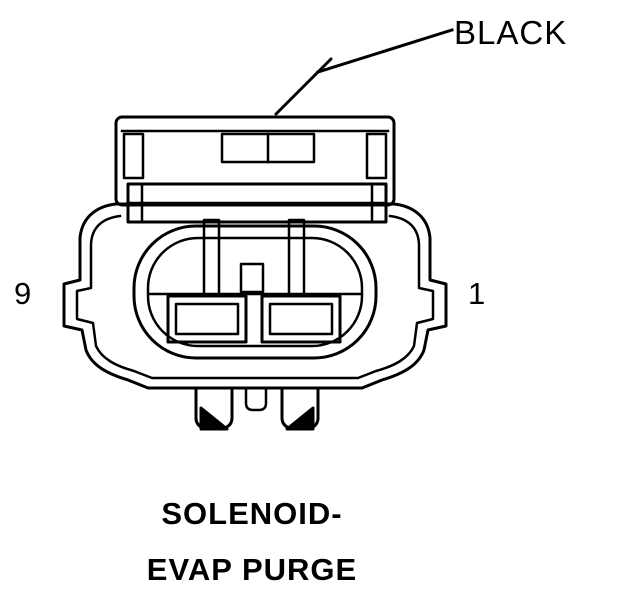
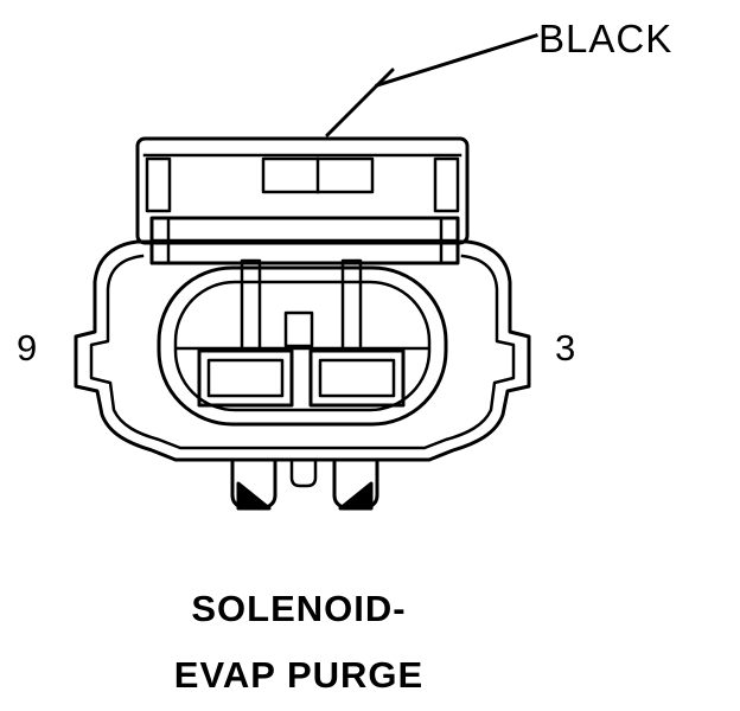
  BLACK
  9
- 1
+ 3
  SOLENOID-
  EVAP PURGE
